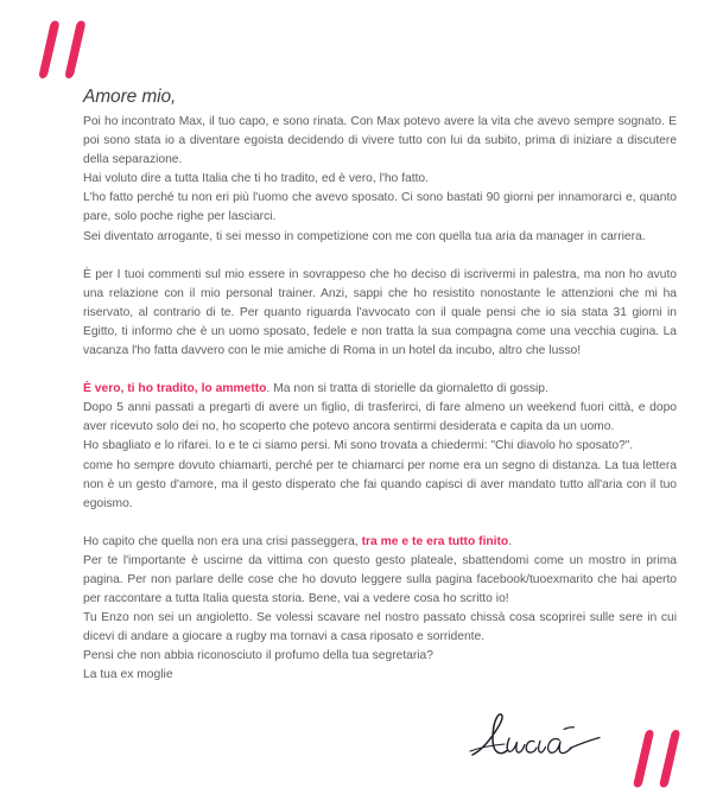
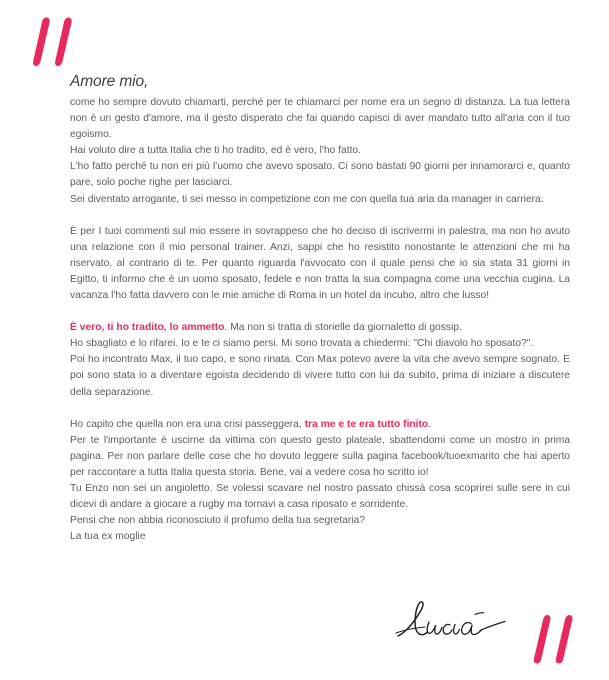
  Amore mio,
- Poi ho incontrato Max, il tuo capo, e sono rinata. Con Max potevo avere la vita che avevo sempre sognato. E poi sono stata io a diventare egoista decidendo di vivere tutto con lui da subito, prima di iniziare a discutere della separazione.
+ come ho sempre dovuto chiamarti, perché per te chiamarci per nome era un segno di distanza. La tua lettera non è un gesto d'amore, ma il gesto disperato che fai quando capisci di aver mandato tutto all'aria con il tuo egoismo.
  Hai voluto dire a tutta Italia che ti ho tradito, ed è vero, l'ho fatto.
  L'ho fatto perché tu non eri più l'uomo che avevo sposato. Ci sono bastati 90 giorni per innamorarci e, quanto pare, solo poche righe per lasciarci.
  Sei diventato arrogante, ti sei messo in competizione con me con quella tua aria da manager in carriera.
  È per I tuoi commenti sul mio essere in sovrappeso che ho deciso di iscrivermi in palestra, ma non ho avuto una relazione con il mio personal trainer. Anzi, sappi che ho resistito nonostante le attenzioni che mi ha riservato, al contrario di te. Per quanto riguarda l'avvocato con il quale pensi che io sia stata 31 giorni in Egitto, ti informo che è un uomo sposato, fedele e non tratta la sua compagna come una vecchia cugina. La vacanza l'ho fatta davvero con le mie amiche di Roma in un hotel da incubo, altro che lusso!
  È vero, ti ho tradito, lo ammetto. Ma non si tratta di storielle da giornaletto di gossip.
- Dopo 5 anni passati a pregarti di avere un figlio, di trasferirci, di fare almeno un weekend fuori città, e dopo aver ricevuto solo dei no, ho scoperto che potevo ancora sentirmi desiderata e capita da un uomo.
  Ho sbagliato e lo rifarei. Io e te ci siamo persi. Mi sono trovata a chiedermi: "Chi diavolo ho sposato?".
- come ho sempre dovuto chiamarti, perché per te chiamarci per nome era un segno di distanza. La tua lettera non è un gesto d'amore, ma il gesto disperato che fai quando capisci di aver mandato tutto all'aria con il tuo egoismo.
+ Poi ho incontrato Max, il tuo capo, e sono rinata. Con Max potevo avere la vita che avevo sempre sognato. E poi sono stata io a diventare egoista decidendo di vivere tutto con lui da subito, prima di iniziare a discutere della separazione.
  Ho capito che quella non era una crisi passeggera, tra me e te era tutto finito.
  Per te l'importante è uscirne da vittima con questo gesto plateale, sbattendomi come un mostro in prima pagina. Per non parlare delle cose che ho dovuto leggere sulla pagina facebook/tuoexmarito che hai aperto per raccontare a tutta Italia questa storia. Bene, vai a vedere cosa ho scritto io!
  Tu Enzo non sei un angioletto. Se volessi scavare nel nostro passato chissà cosa scoprirei sulle sere in cui dicevi di andare a giocare a rugby ma tornavi a casa riposato e sorridente.
  Pensi che non abbia riconosciuto il profumo della tua segretaria?
  La tua ex moglie
